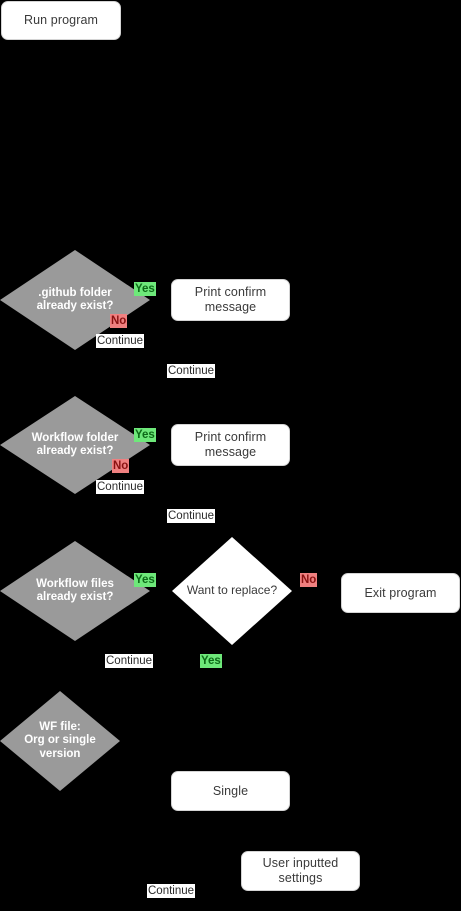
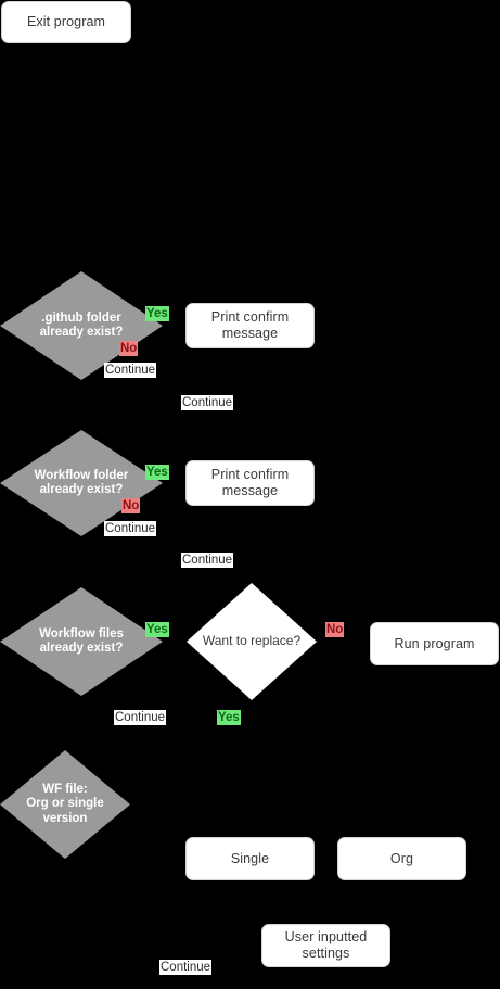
- Run program
+ Exit program
  .github folder
  already exist?
  Print confirm
  message
  Workflow folder
  already exist?
  Print confirm
  message
  Workflow files
  already exist?
  Want to replace?
- Exit program
+ Run program
  WF file:
  Org or single
  version
  Single
+ Org
  User inputted
  settings
  Yes
  No
  Continue
  Continue
  Yes
  No
  Continue
  Continue
  Yes
  No
  Continue
  Yes
  Continue
